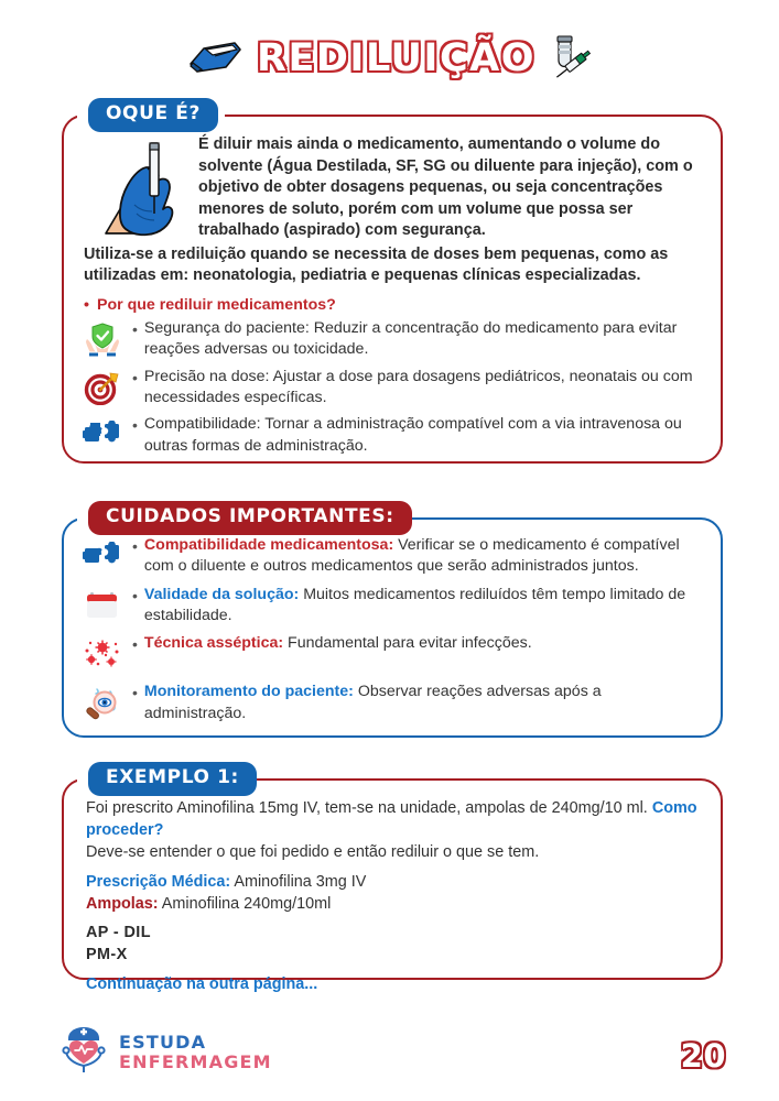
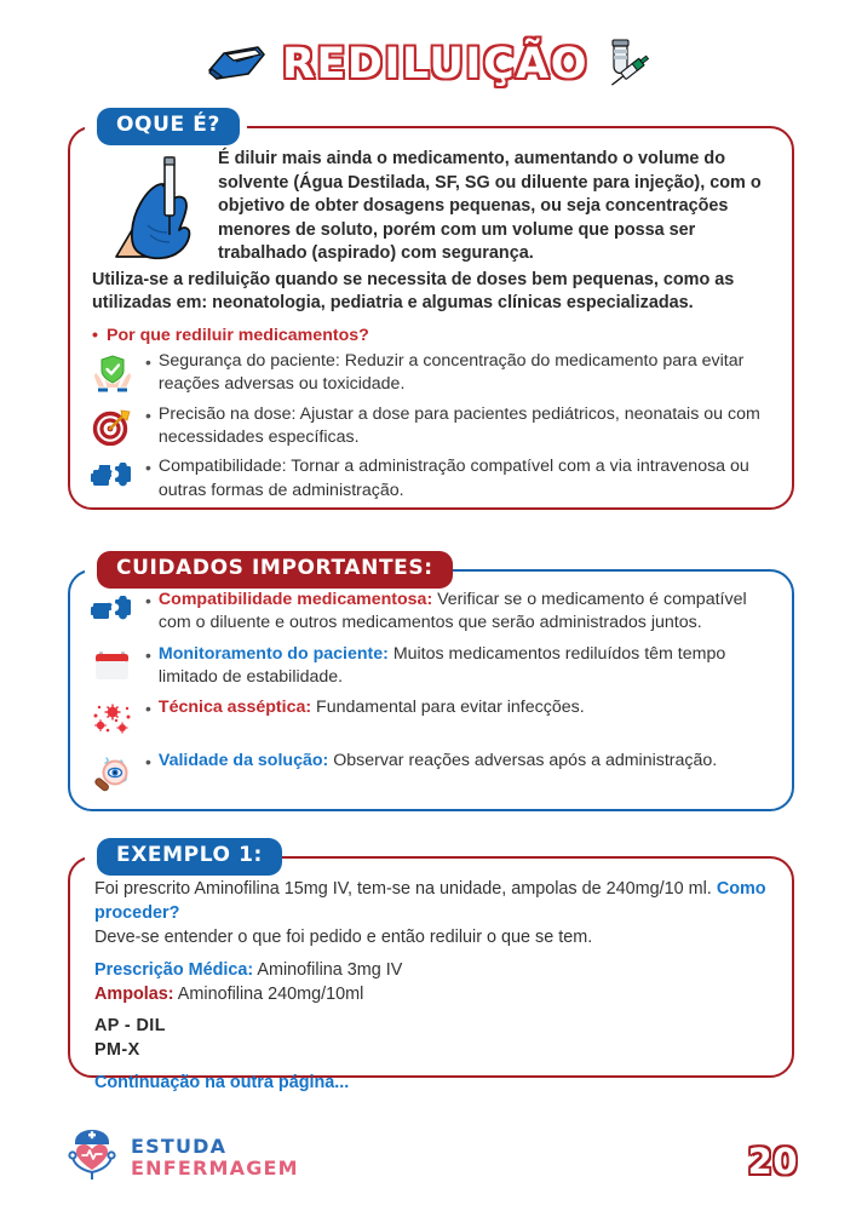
  REDILUIÇÃO
  OQUE É?
  É diluir mais ainda o medicamento, aumentando o volume do solvente (Água Destilada, SF, SG ou diluente para injeção), com o objetivo de obter dosagens pequenas, ou seja concentrações menores de soluto, porém com um volume que possa ser trabalhado (aspirado) com segurança.
- Utiliza-se a rediluição quando se necessita de doses bem pequenas, como as utilizadas em: neonatologia, pediatria e pequenas clínicas especializadas.
+ Utiliza-se a rediluição quando se necessita de doses bem pequenas, como as utilizadas em: neonatologia, pediatria e algumas clínicas especializadas.
  Por que rediluir medicamentos?
  •
  Segurança do paciente: Reduzir a concentração do medicamento para evitar reações adversas ou toxicidade.
  •
- Precisão na dose: Ajustar a dose para dosagens pediátricos, neonatais ou com necessidades específicas.
+ Precisão na dose: Ajustar a dose para pacientes pediátricos, neonatais ou com necessidades específicas.
  •
  Compatibilidade: Tornar a administração compatível com a via intravenosa ou outras formas de administração.
  CUIDADOS IMPORTANTES:
  •
  Compatibilidade medicamentosa: Verificar se o medicamento é compatível com o diluente e outros medicamentos que serão administrados juntos.
  •
- Validade da solução: Muitos medicamentos rediluídos têm tempo limitado de estabilidade.
+ Monitoramento do paciente: Muitos medicamentos rediluídos têm tempo limitado de estabilidade.
  •
  Técnica asséptica: Fundamental para evitar infecções.
  •
- Monitoramento do paciente: Observar reações adversas após a administração.
+ Validade da solução: Observar reações adversas após a administração.
  EXEMPLO 1:
  Foi prescrito Aminofilina 15mg IV, tem-se na unidade, ampolas de 240mg/10 ml. Como proceder?
  Deve-se entender o que foi pedido e então rediluir o que se tem.
  Prescrição Médica: Aminofilina 3mg IV
  Ampolas: Aminofilina 240mg/10ml
  AP - DIL
  PM-X
  Continuação na outra página...
  ESTUDA
  ENFERMAGEM
  20
